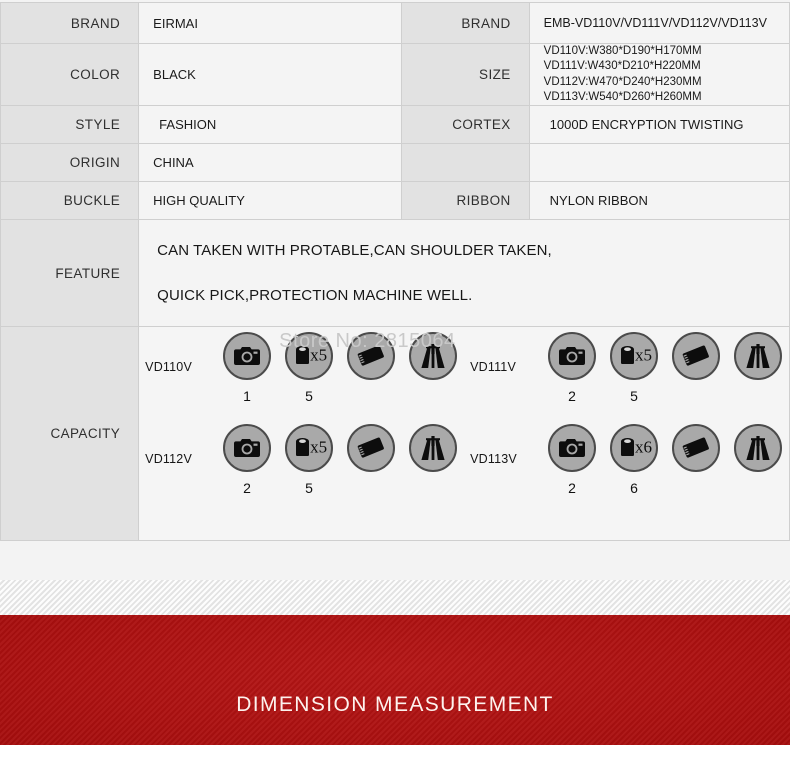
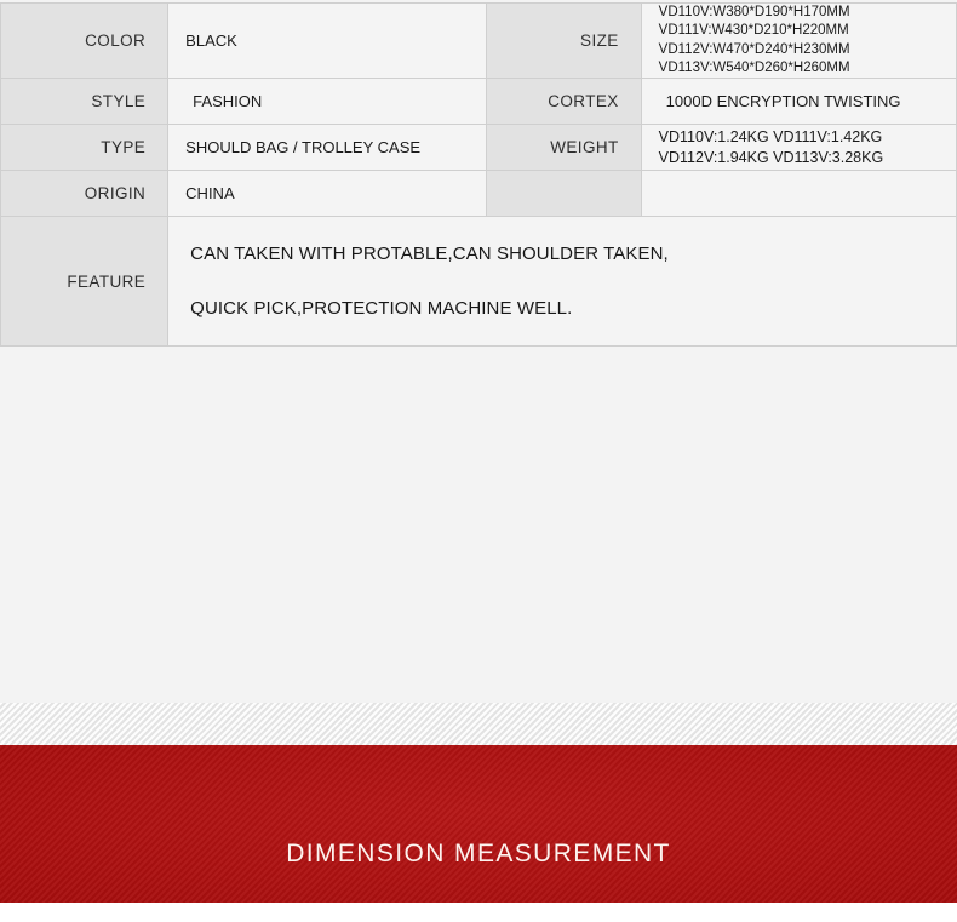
- BRAND	EIRMAI	BRAND	EMB-VD110V/VD111V/VD112V/VD113V
  COLOR	BLACK	SIZE	VD110V:W380*D190*H170MM VD111V:W430*D210*H220MM VD112V:W470*D240*H230MM VD113V:W540*D260*H260MM
  STYLE	FASHION	CORTEX	1000D ENCRYPTION TWISTING
+ TYPE	SHOULD BAG / TROLLEY CASE	WEIGHT	VD110V:1.24KG VD111V:1.42KG VD112V:1.94KG VD113V:3.28KG
  ORIGIN	CHINA
- BUCKLE	HIGH QUALITY	RIBBON	NYLON RIBBON
  FEATURE	CAN TAKEN WITH PROTABLE,CAN SHOULDER TAKEN, QUICK PICK,PROTECTION MACHINE WELL.
- CAPACITY	Store No: 2815064 VD110V 1 x5 5 VD111V 2 x5 5 VD112V 2 x5 5 VD113V 2 x6 6
  DIMENSION MEASUREMENT
